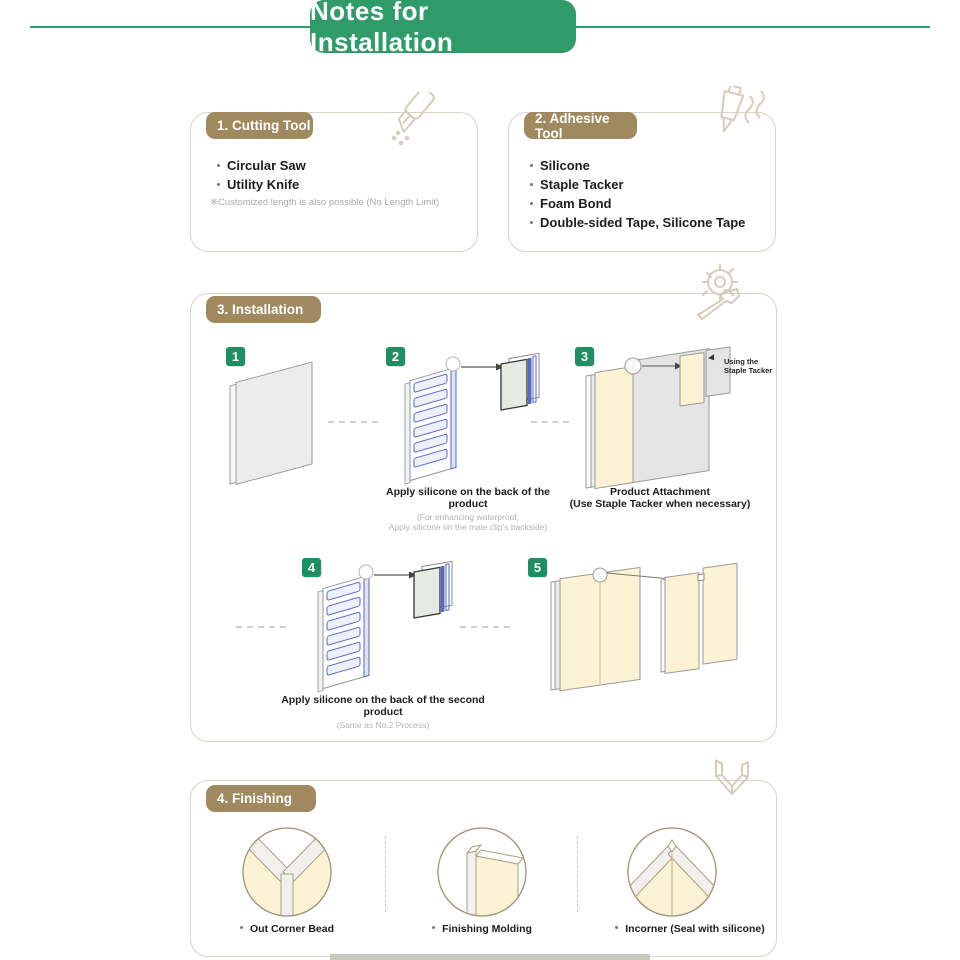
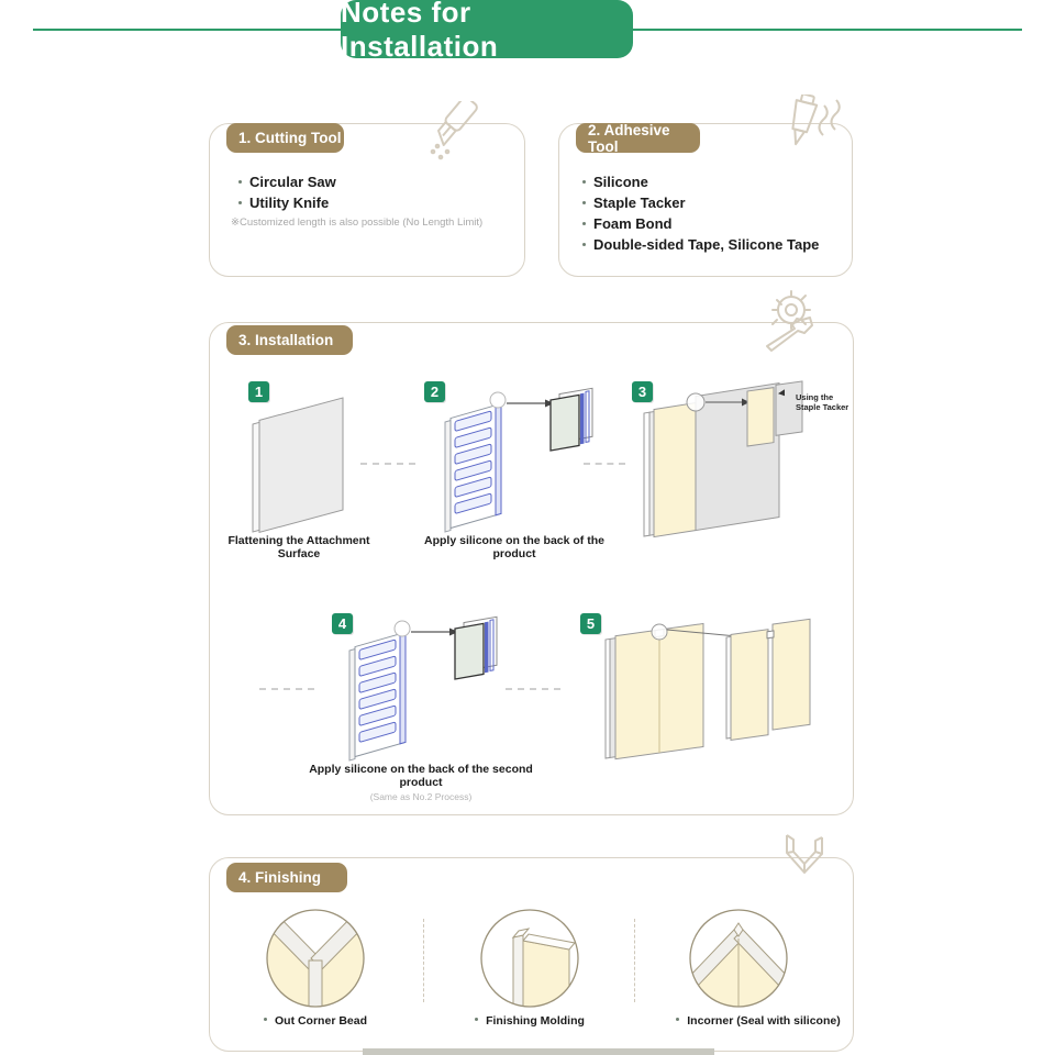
  Notes for Installation
  1. Cutting Tool
  Circular Saw
  Utility Knife
  ※Customized length is also possible (No Length Limit)
  2. Adhesive Tool
  Silicone
  Staple Tacker
  Foam Bond
  Double-sided Tape, Silicone Tape
  3. Installation
  1
  2
  3
  4
  5
  Using the Staple Tacker
+ Flattening the Attachment Surface
  Apply silicone on the back of the product
- (For enhancing waterproof,
- Apply silicone on the male clip's backside)
- Product Attachment
- (Use Staple Tacker when necessary)
  Apply silicone on the back of the second product
  (Same as No.2 Process)
  4. Finishing
  Out Corner Bead
  Finishing Molding
  Incorner (Seal with silicone)
